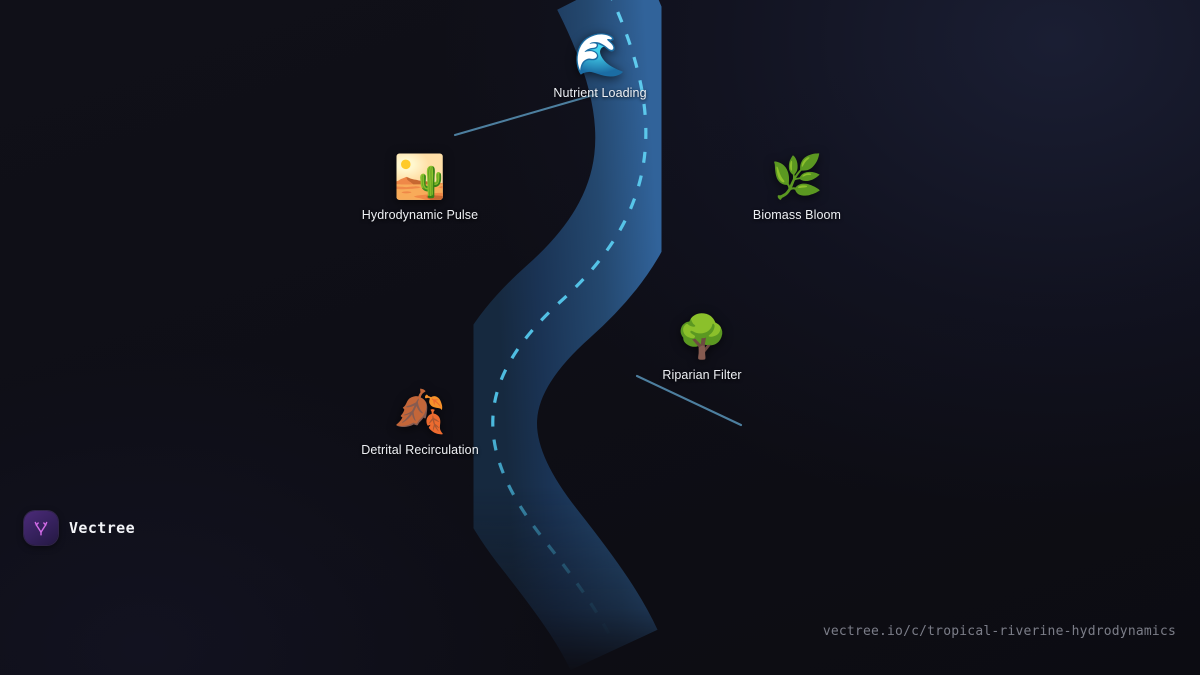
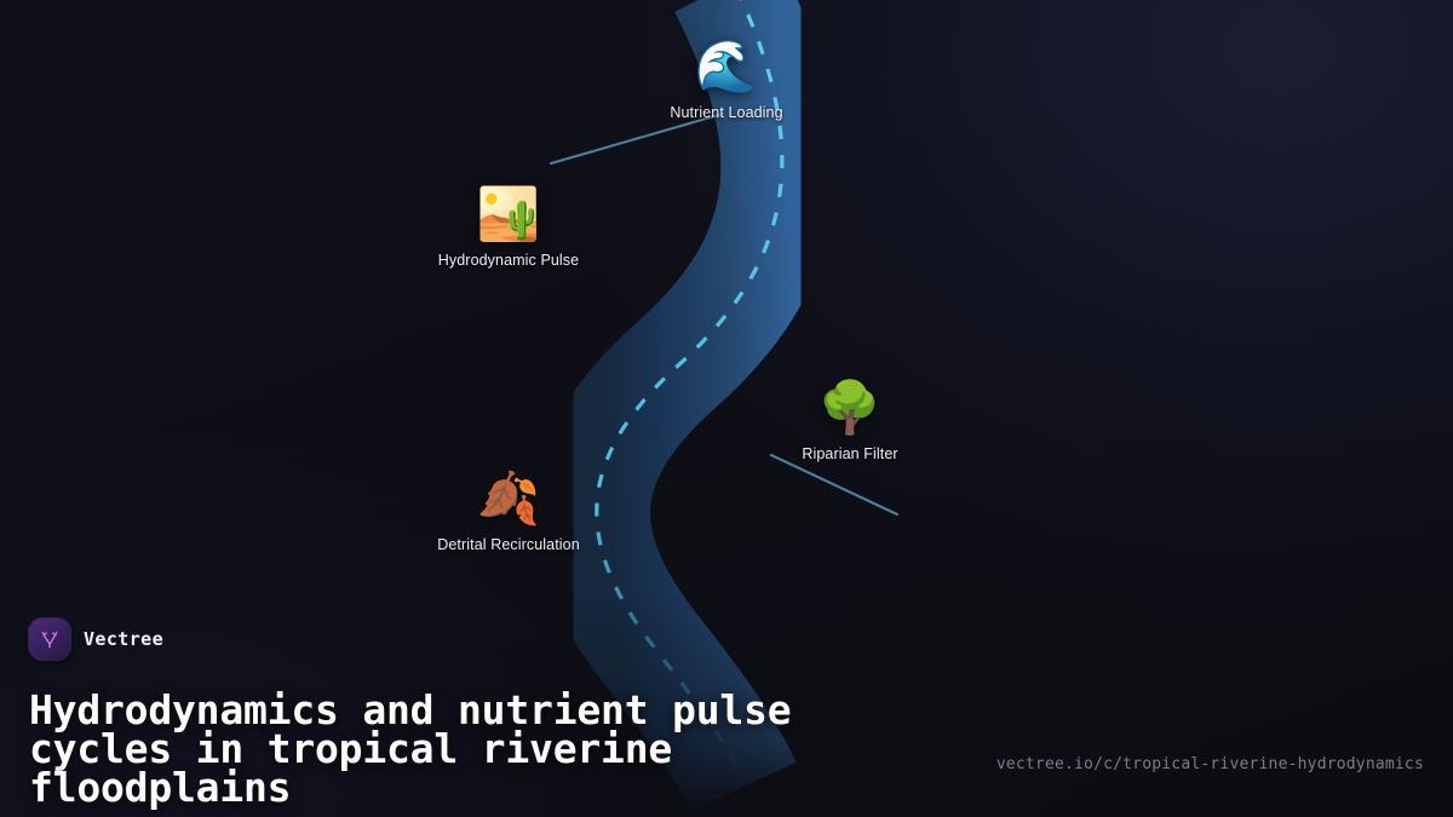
  🌊
  Nutrient Loading
  🏜️
  Hydrodynamic Pulse
- 🌿
- Biomass Bloom
  🌳
  Riparian Filter
  🍂
  Detrital Recirculation
  Vectree
+ Hydrodynamics and nutrient pulse cycles in tropical riverine floodplains
  vectree.io/c/tropical-riverine-hydrodynamics
